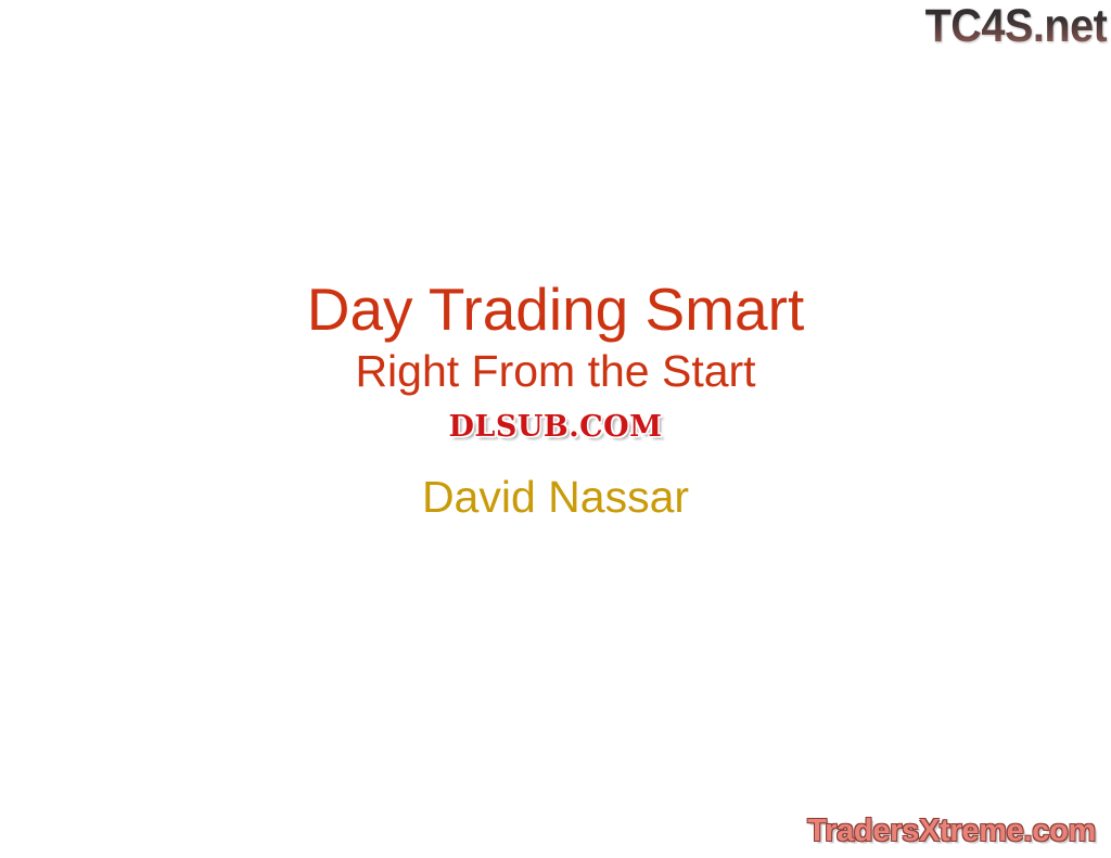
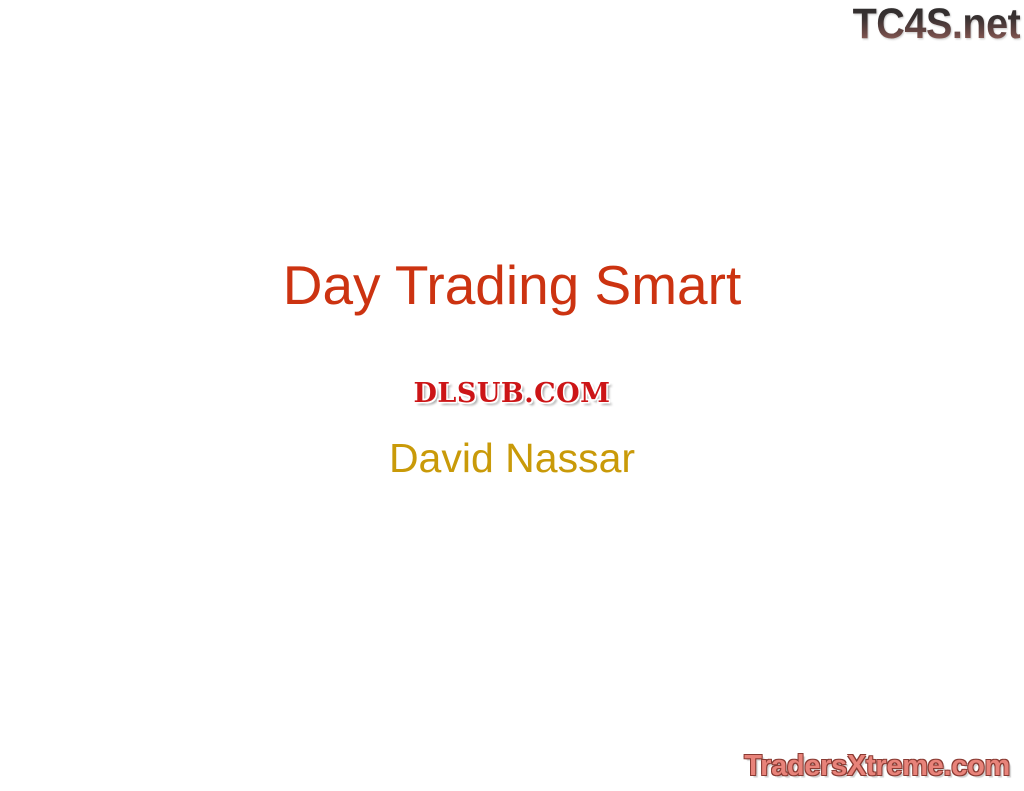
  TC4S.net
  Day Trading Smart
- Right From the Start
  DLSUB.COM
  David Nassar
  TradersXtreme.com
